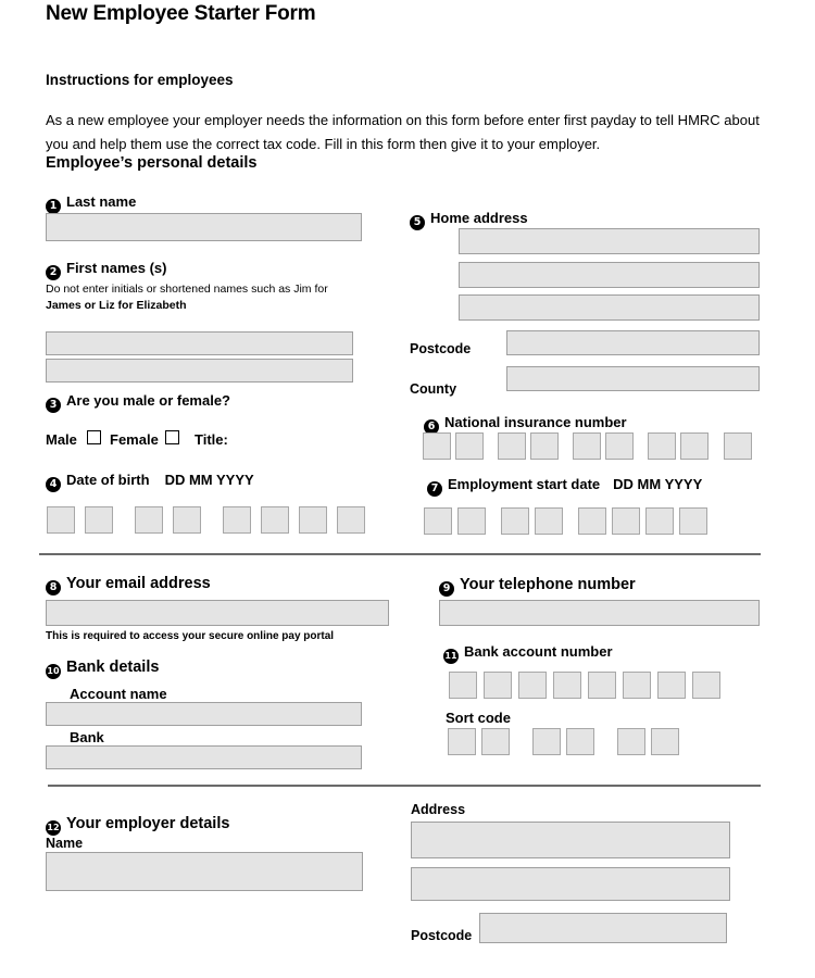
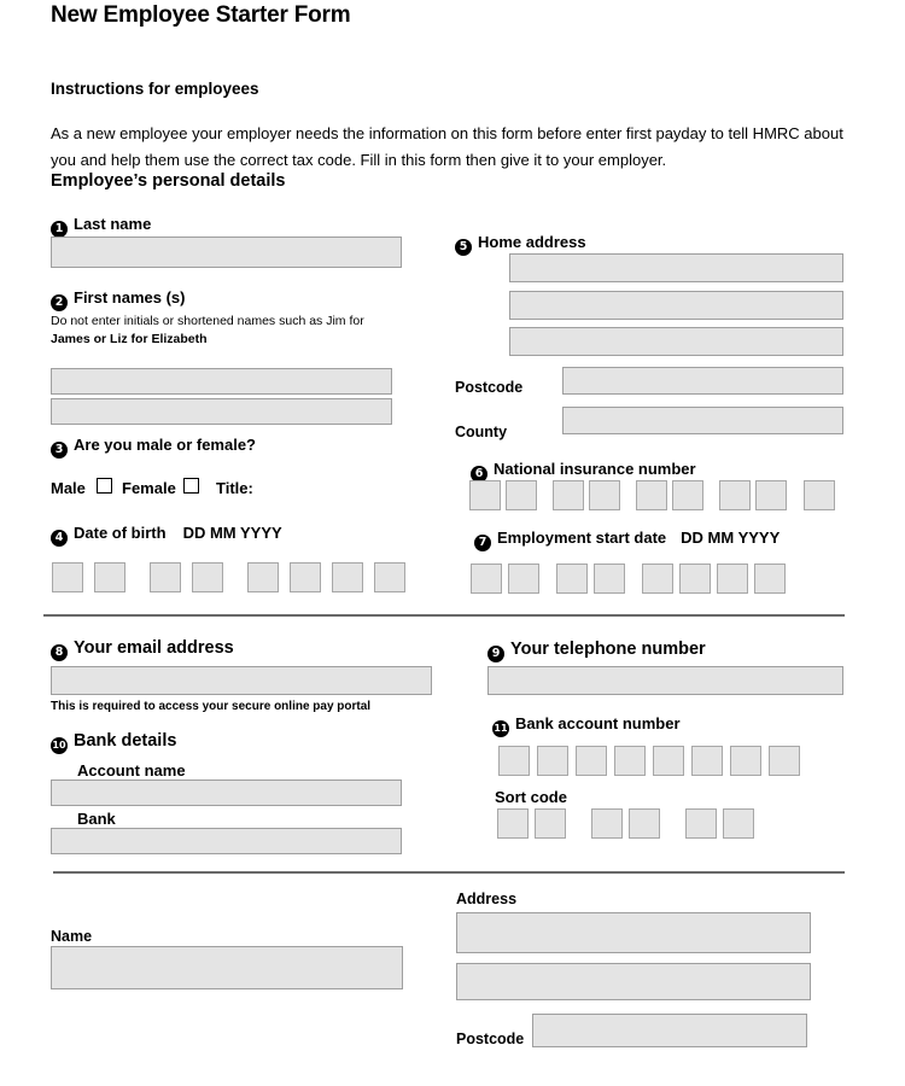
  New Employee Starter Form
  Instructions for employees
  As a new employee your employer needs the information on this form before enter first payday to tell HMRC about you and help them use the correct tax code. Fill in this form then give it to your employer.
  Employee’s personal details
  1 Last name
  2 First names (s)
  Do not enter initials or shortened names such as Jim for
  James or Liz for Elizabeth
  3 Are you male or female?
  Male
  Female
  Title:
  4 Date of birth DD MM YYYY
  5 Home address
  Postcode
  County
  6 National insurance number
  7 Employment start date DD MM YYYY
  8 Your email address
  This is required to access your secure online pay portal
  10 Bank details
  Account name
  Bank
  9 Your telephone number
  11 Bank account number
  Sort code
- 12 Your employer details
  Name
  Address
  Postcode
